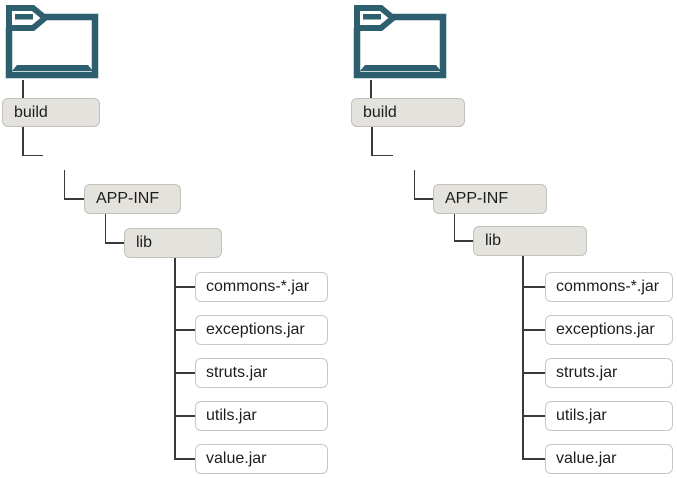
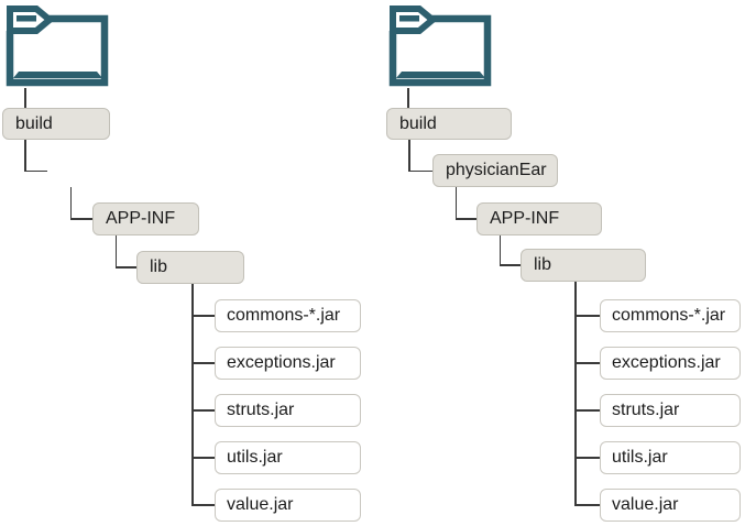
  build
  APP-INF
  lib
  commons-*.jar
  exceptions.jar
  struts.jar
  utils.jar
  value.jar
  build
+ physicianEar
  APP-INF
  lib
  commons-*.jar
  exceptions.jar
  struts.jar
  utils.jar
  value.jar
